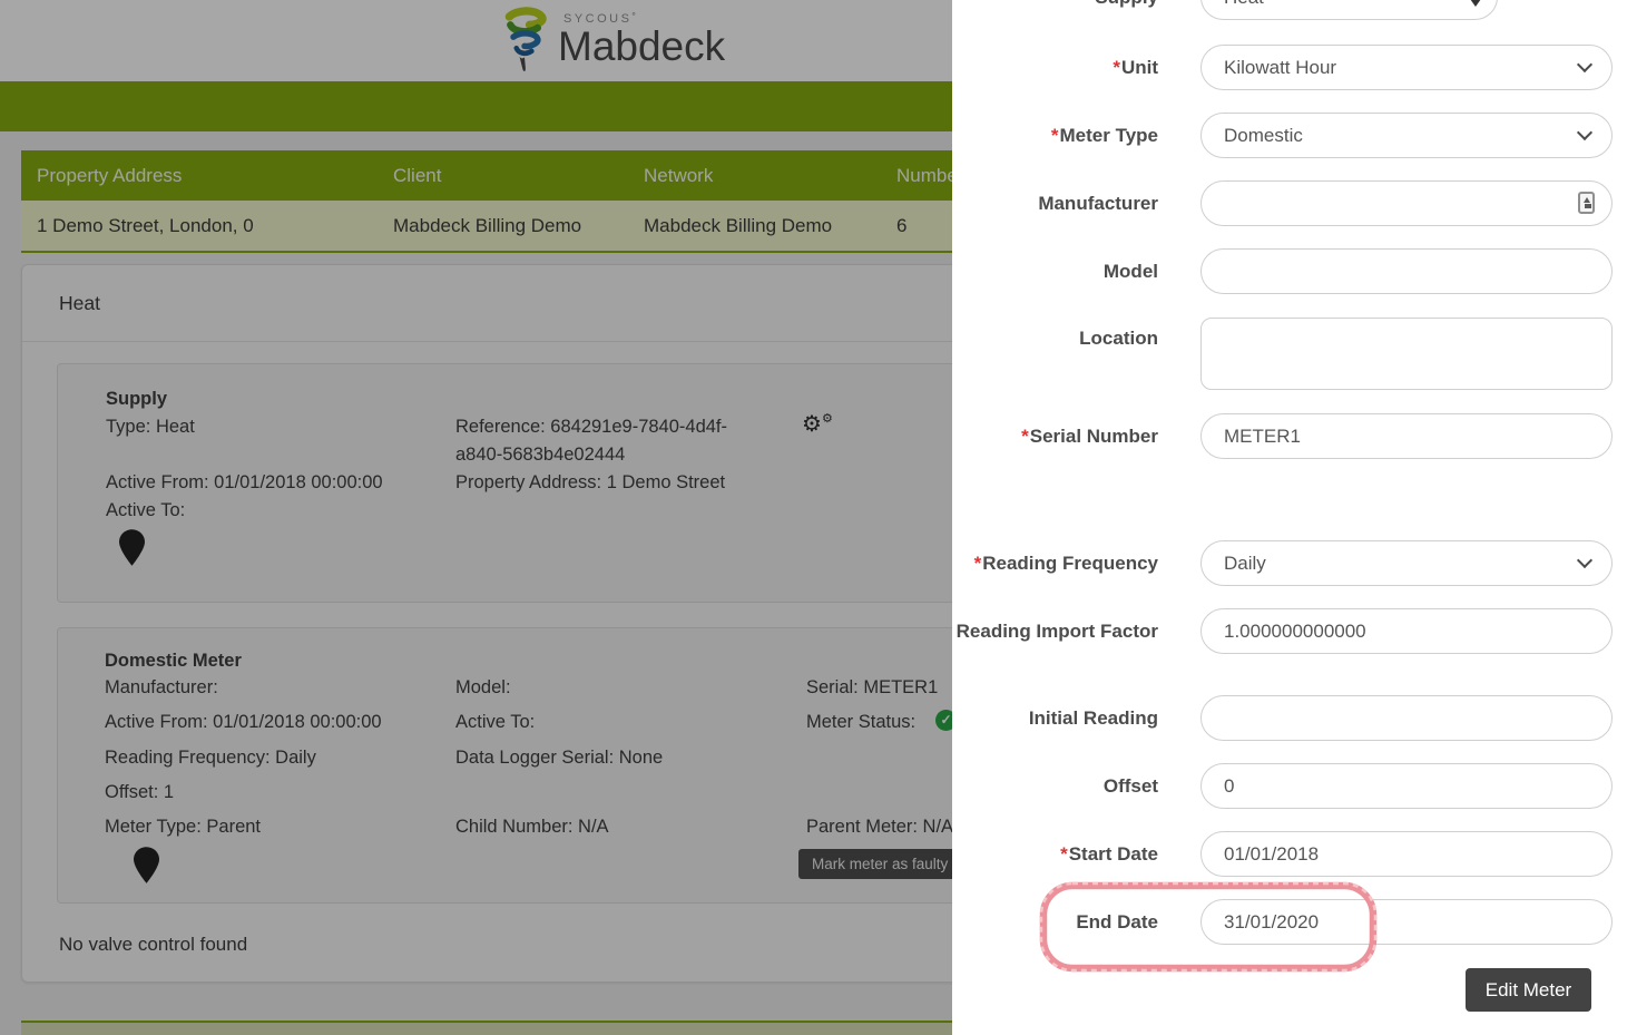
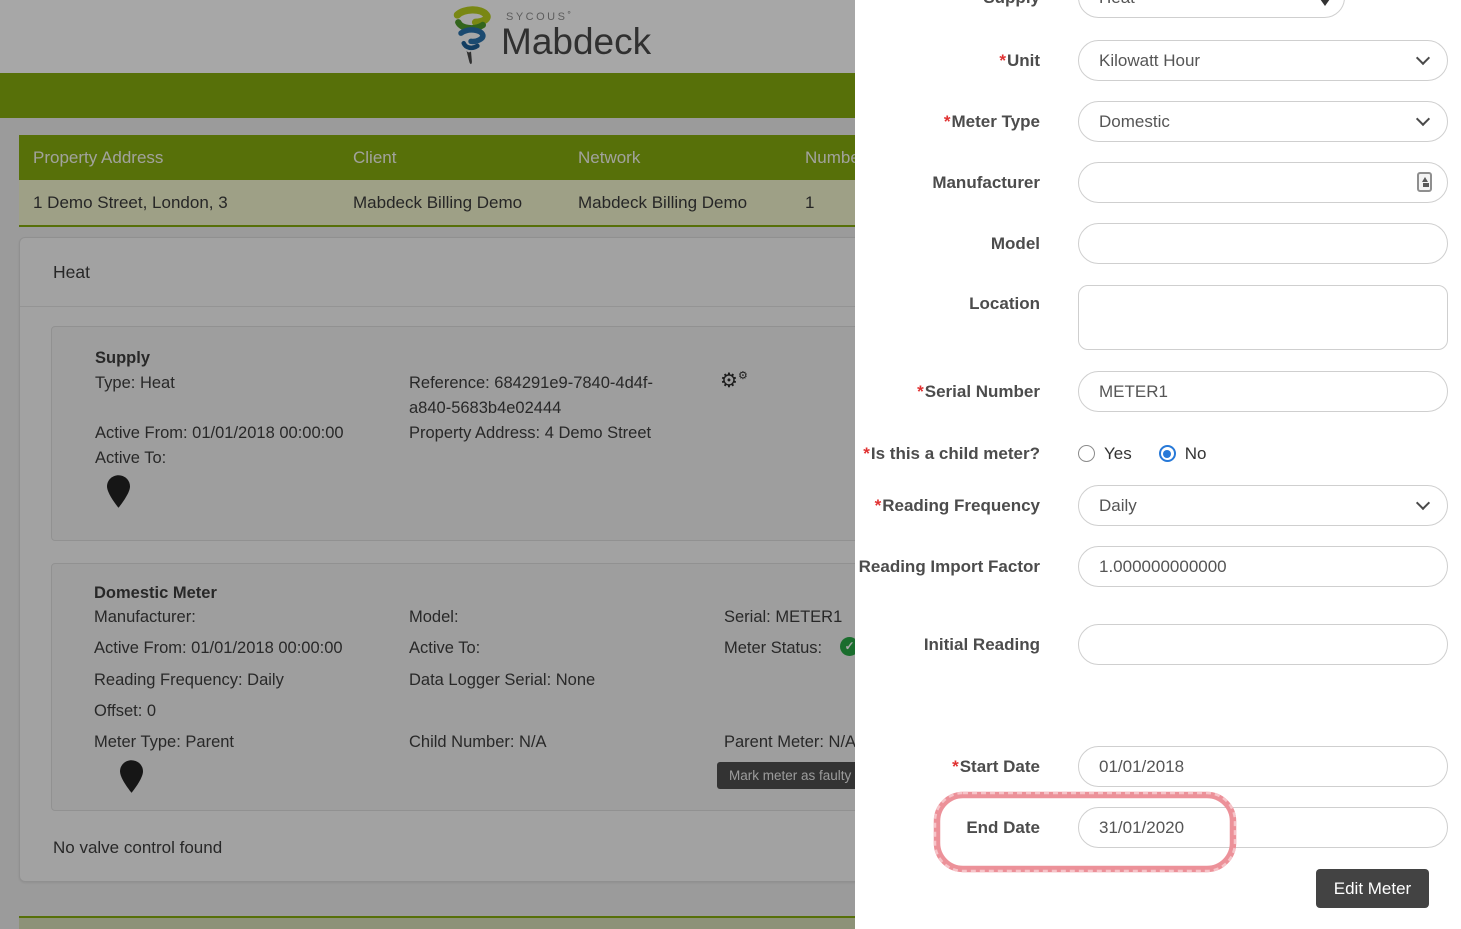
  SYCOUS˚
  Mabdeck
  Property Address
  Client
  Network
- 1 Demo Street, London, 0
+ 1 Demo Street, London, 3
  Mabdeck Billing Demo
  Mabdeck Billing Demo
- 6
+ 1
  Heat
  Supply
  Type: Heat
  Reference: 684291e9-7840-4d4f-
  a840-5683b4e02444
  ⚙⚙
  Active From: 01/01/2018 00:00:00
- Property Address: 1 Demo Street
+ Property Address: 4 Demo Street
  Active To:
  Domestic Meter
  Manufacturer:
  Model:
  Serial: METER1
  Active From: 01/01/2018 00:00:00
  Active To:
  Meter Status:
  ✓
  Reading Frequency: Daily
  Data Logger Serial: None
- Offset: 1
+ Offset: 0
  Meter Type: Parent
  Child Number: N/A
  Parent Meter: N/A
  Mark meter as faulty
  No valve control found
  *Unit
  Kilowatt Hour
  *Meter Type
  Domestic
  Manufacturer
  Model
  Location
  *Serial Number
  METER1
+ *Is this a child meter?
+ Yes
+ No
  *Reading Frequency
  Daily
  Reading Import Factor
  1.000000000000
  Initial Reading
- Offset
- 0
  *Start Date
  01/01/2018
  End Date
  31/01/2020
  Edit Meter
